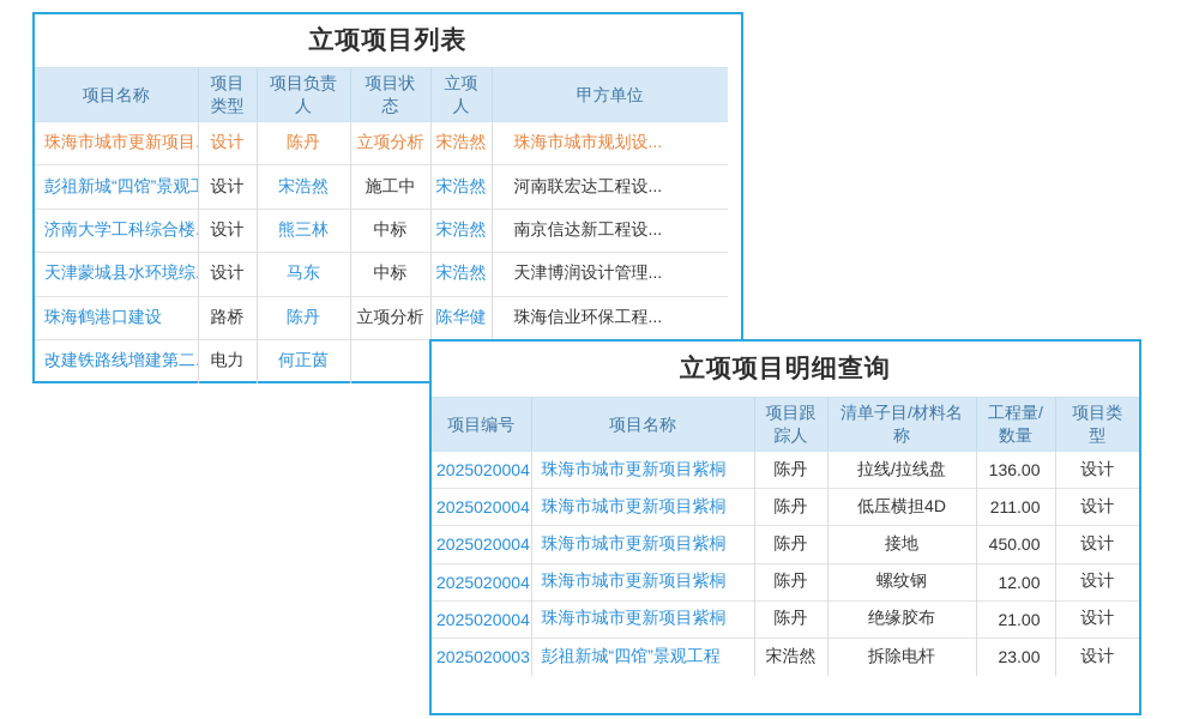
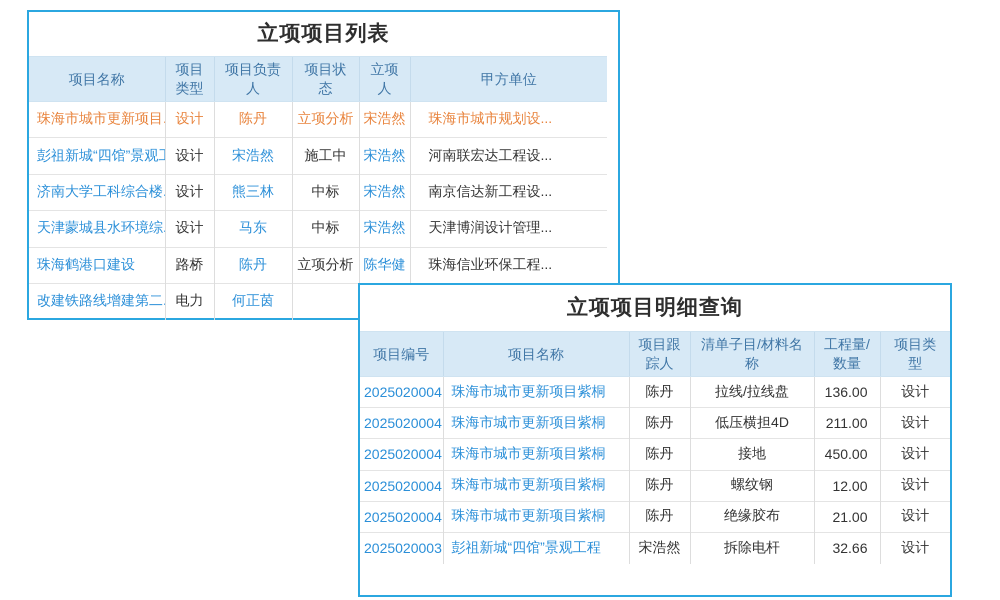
  立项项目列表
  项目名称	项目类型	项目负责人	项目状态	立项人	甲方单位
  珠海市城市更新项目.	设计	陈丹	立项分析	宋浩然	珠海市城市规划设...
  彭祖新城“四馆”景观	设计	宋浩然	施工中	宋浩然	河南联宏达工程设...
  济南大学工科综合楼.	设计	熊三林	中标	宋浩然	南京信达新工程设...
  天津蒙城县水环境综.	设计	马东	中标	宋浩然	天津博润设计管理...
  珠海鹤港口建设	路桥	陈丹	立项分析	陈华健	珠海信业环保工程...
  改建铁路线增建第二.	电力	何正茵
  立项项目明细查询
  项目编号	项目名称	项目跟踪人	清单子目/材料名称	工程量/数量	项目类型
  2025020004	珠海市城市更新项目紫桐	陈丹	拉线/拉线盘	136.00	设计
  2025020004	珠海市城市更新项目紫桐	陈丹	低压横担4D	211.00	设计
  2025020004	珠海市城市更新项目紫桐	陈丹	接地	450.00	设计
  2025020004	珠海市城市更新项目紫桐	陈丹	螺纹钢	12.00	设计
  2025020004	珠海市城市更新项目紫桐	陈丹	绝缘胶布	21.00	设计
- 2025020003	彭祖新城“四馆”景观工程	宋浩然	拆除电杆	23.00	设计
+ 2025020003	彭祖新城“四馆”景观工程	宋浩然	拆除电杆	32.66	设计
